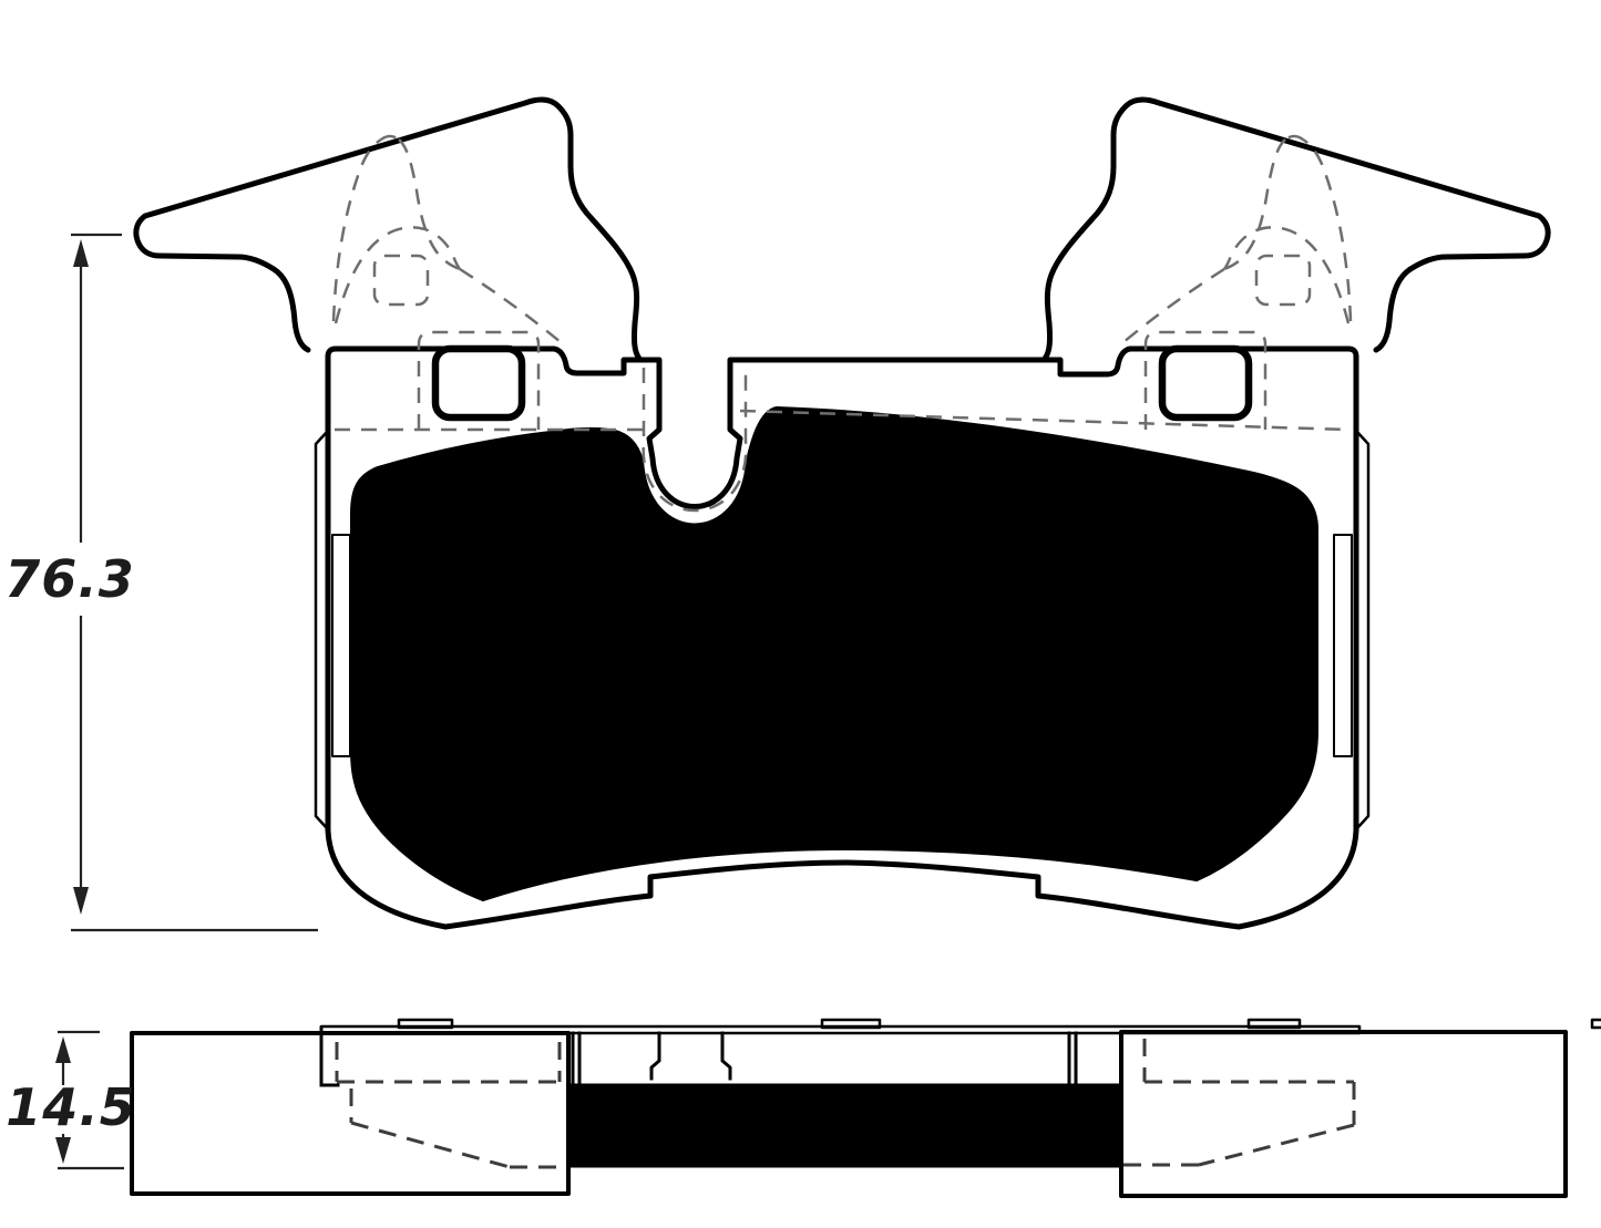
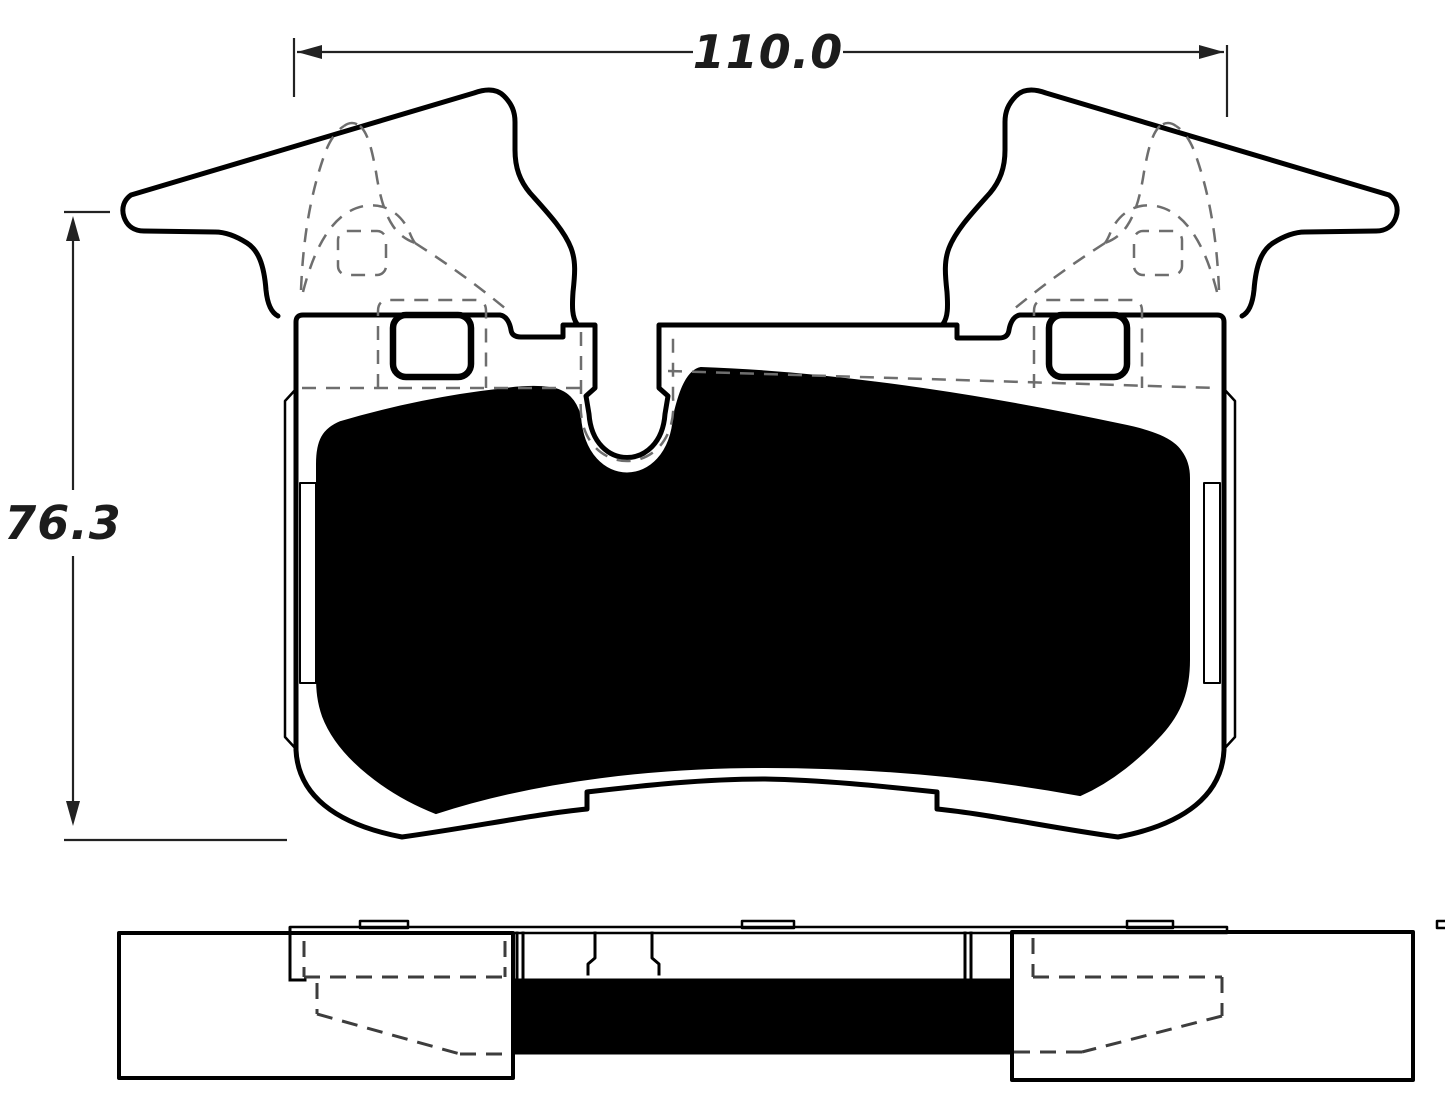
+ 110.0
  76.3
- 14.5
